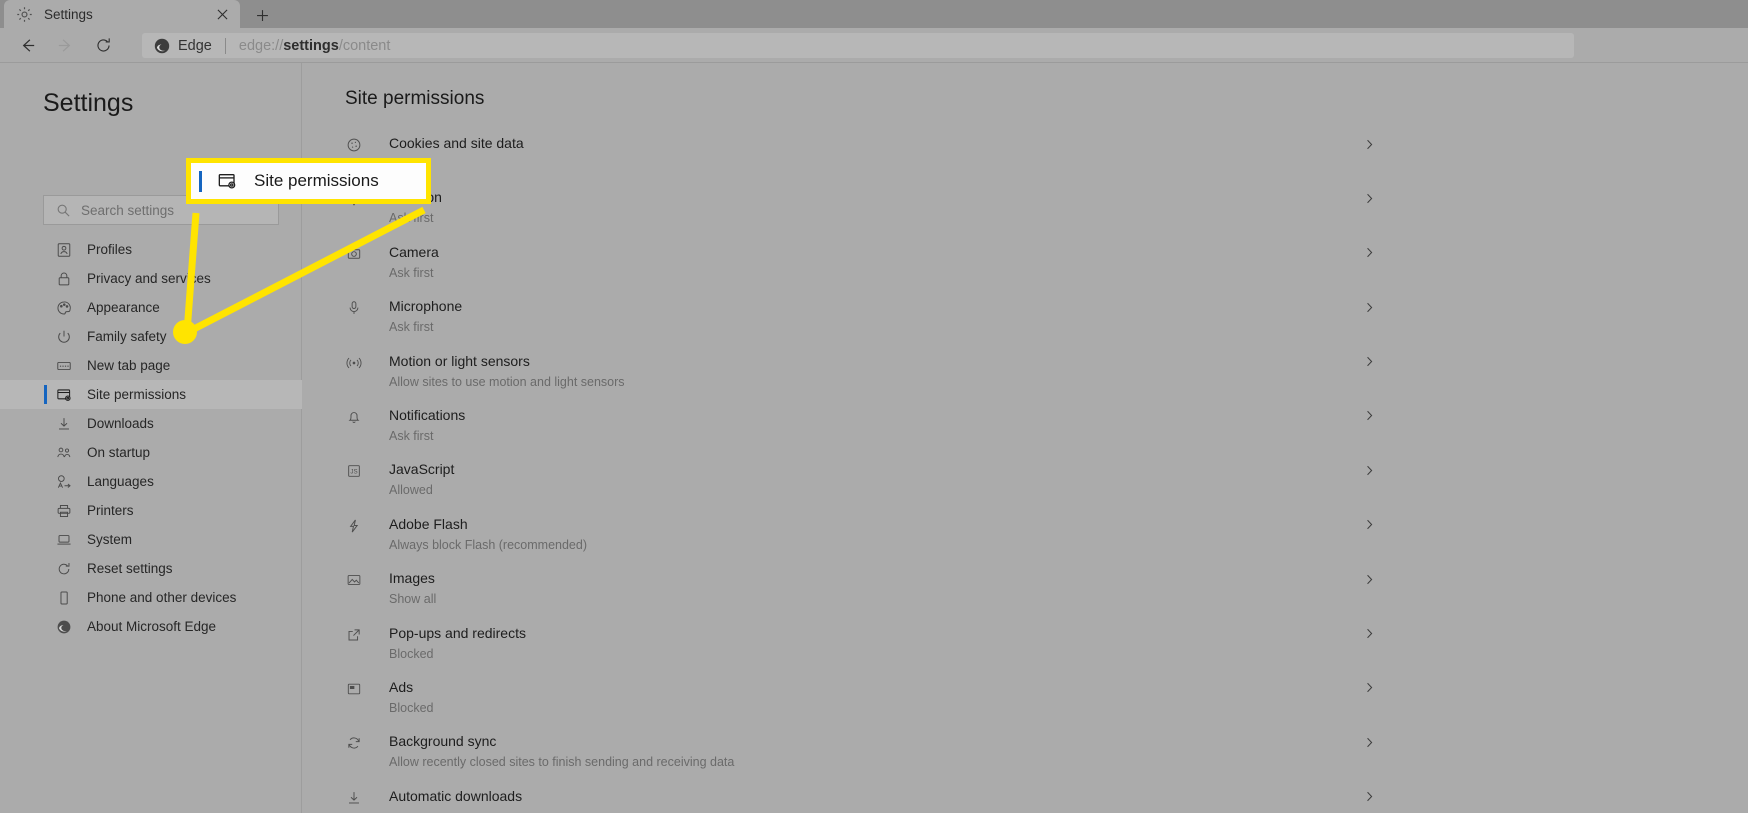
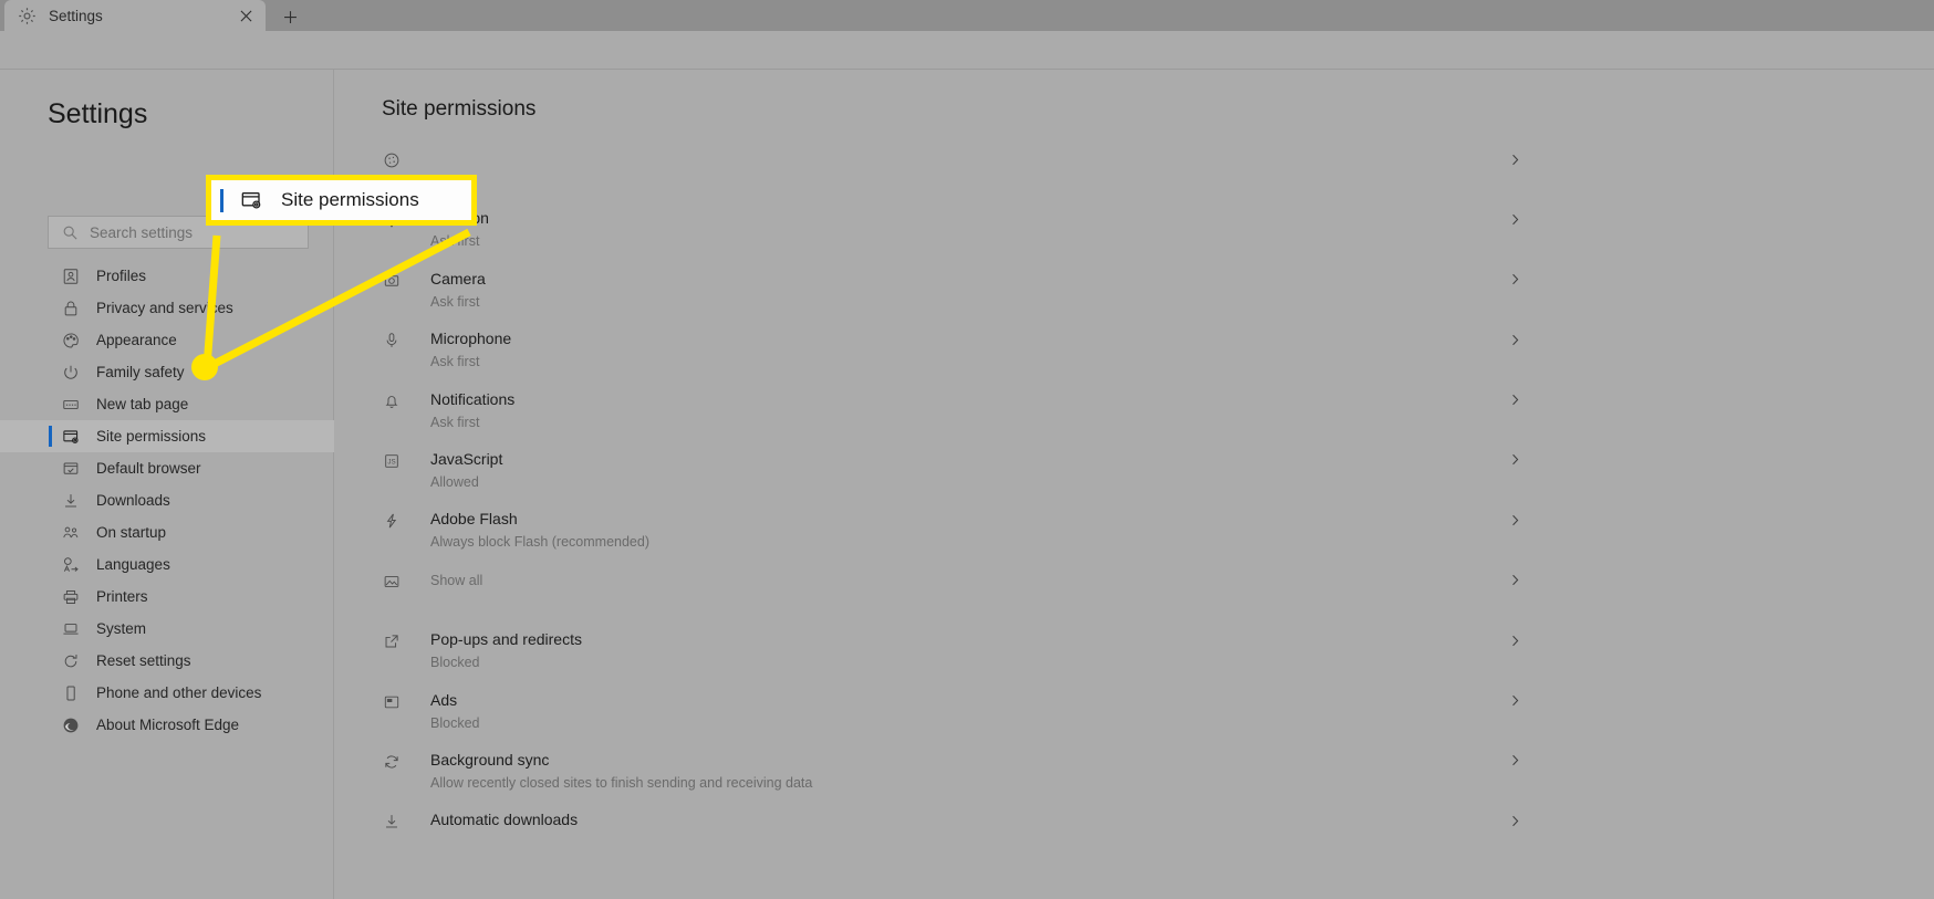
  Settings
- Edge
- edge://settings/content
  Settings
  Search settings
  Profiles
  Privacy and serves
  Appearance
  Family safety
  New tab page
  Site permissions
+ Default browser
  Downloads
  On startup
  Languages
  Printers
  System
  Reset settings
  Phone and other devices
  About Microsoft Edge
  Site permissions
- Cookies and site data
  Camera
  Ask first
  Microphone
  Ask first
- Motion or light sensors
- Allow sites to use motion and light sensors
  Notifications
  Ask first
  JavaScript
  Allowed
  Adobe Flash
  Always block Flash (recommended)
- Images
  Show all
  Pop-ups and redirects
  Blocked
  Ads
  Blocked
  Background sync
  Allow recently closed sites to finish sending and receiving data
  Automatic downloads
  Site permissions
